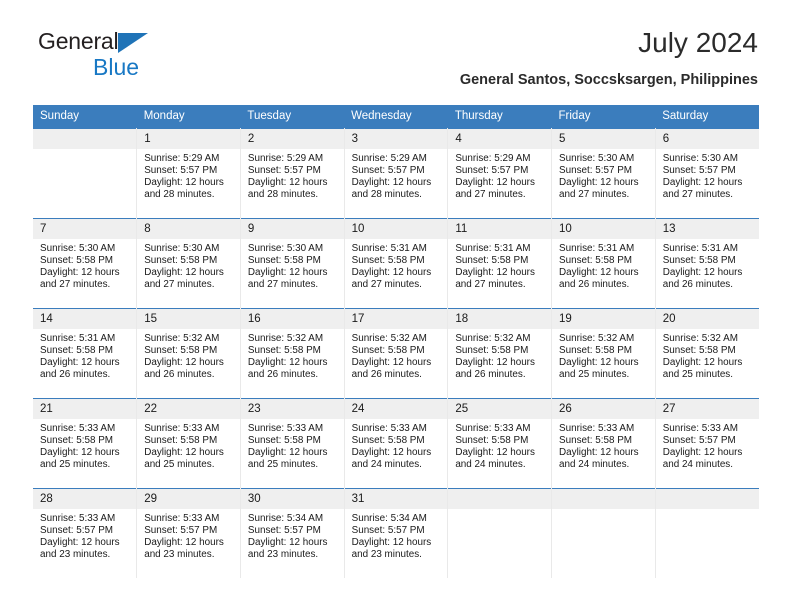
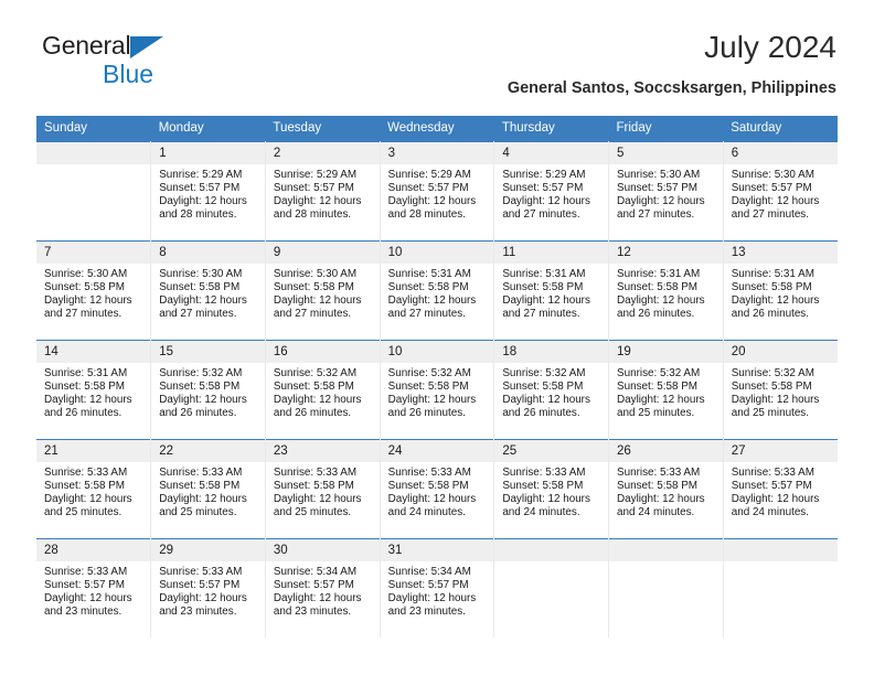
  General
  Blue
  July 2024
  General Santos, Soccsksargen, Philippines
  Sunday	Monday	Tuesday	Wednesday	Thursday	Friday	Saturday
  	1Sunrise: 5:29 AMSunset: 5:57 PMDaylight: 12 hours and 28 minutes.	2Sunrise: 5:29 AMSunset: 5:57 PMDaylight: 12 hours and 28 minutes.	3Sunrise: 5:29 AMSunset: 5:57 PMDaylight: 12 hours and 28 minutes.	4Sunrise: 5:29 AMSunset: 5:57 PMDaylight: 12 hours and 27 minutes.	5Sunrise: 5:30 AMSunset: 5:57 PMDaylight: 12 hours and 27 minutes.	6Sunrise: 5:30 AMSunset: 5:57 PMDaylight: 12 hours and 27 minutes.
- 7Sunrise: 5:30 AMSunset: 5:58 PMDaylight: 12 hours and 27 minutes.	8Sunrise: 5:30 AMSunset: 5:58 PMDaylight: 12 hours and 27 minutes.	9Sunrise: 5:30 AMSunset: 5:58 PMDaylight: 12 hours and 27 minutes.	10Sunrise: 5:31 AMSunset: 5:58 PMDaylight: 12 hours and 27 minutes.	11Sunrise: 5:31 AMSunset: 5:58 PMDaylight: 12 hours and 27 minutes.	10Sunrise: 5:31 AMSunset: 5:58 PMDaylight: 12 hours and 26 minutes.	13Sunrise: 5:31 AMSunset: 5:58 PMDaylight: 12 hours and 26 minutes.
+ 7Sunrise: 5:30 AMSunset: 5:58 PMDaylight: 12 hours and 27 minutes.	8Sunrise: 5:30 AMSunset: 5:58 PMDaylight: 12 hours and 27 minutes.	9Sunrise: 5:30 AMSunset: 5:58 PMDaylight: 12 hours and 27 minutes.	10Sunrise: 5:31 AMSunset: 5:58 PMDaylight: 12 hours and 27 minutes.	11Sunrise: 5:31 AMSunset: 5:58 PMDaylight: 12 hours and 27 minutes.	12Sunrise: 5:31 AMSunset: 5:58 PMDaylight: 12 hours and 26 minutes.	13Sunrise: 5:31 AMSunset: 5:58 PMDaylight: 12 hours and 26 minutes.
- 14Sunrise: 5:31 AMSunset: 5:58 PMDaylight: 12 hours and 26 minutes.	15Sunrise: 5:32 AMSunset: 5:58 PMDaylight: 12 hours and 26 minutes.	16Sunrise: 5:32 AMSunset: 5:58 PMDaylight: 12 hours and 26 minutes.	17Sunrise: 5:32 AMSunset: 5:58 PMDaylight: 12 hours and 26 minutes.	18Sunrise: 5:32 AMSunset: 5:58 PMDaylight: 12 hours and 26 minutes.	19Sunrise: 5:32 AMSunset: 5:58 PMDaylight: 12 hours and 25 minutes.	20Sunrise: 5:32 AMSunset: 5:58 PMDaylight: 12 hours and 25 minutes.
+ 14Sunrise: 5:31 AMSunset: 5:58 PMDaylight: 12 hours and 26 minutes.	15Sunrise: 5:32 AMSunset: 5:58 PMDaylight: 12 hours and 26 minutes.	16Sunrise: 5:32 AMSunset: 5:58 PMDaylight: 12 hours and 26 minutes.	10Sunrise: 5:32 AMSunset: 5:58 PMDaylight: 12 hours and 26 minutes.	18Sunrise: 5:32 AMSunset: 5:58 PMDaylight: 12 hours and 26 minutes.	19Sunrise: 5:32 AMSunset: 5:58 PMDaylight: 12 hours and 25 minutes.	20Sunrise: 5:32 AMSunset: 5:58 PMDaylight: 12 hours and 25 minutes.
  21Sunrise: 5:33 AMSunset: 5:58 PMDaylight: 12 hours and 25 minutes.	22Sunrise: 5:33 AMSunset: 5:58 PMDaylight: 12 hours and 25 minutes.	23Sunrise: 5:33 AMSunset: 5:58 PMDaylight: 12 hours and 25 minutes.	24Sunrise: 5:33 AMSunset: 5:58 PMDaylight: 12 hours and 24 minutes.	25Sunrise: 5:33 AMSunset: 5:58 PMDaylight: 12 hours and 24 minutes.	26Sunrise: 5:33 AMSunset: 5:58 PMDaylight: 12 hours and 24 minutes.	27Sunrise: 5:33 AMSunset: 5:57 PMDaylight: 12 hours and 24 minutes.
  28Sunrise: 5:33 AMSunset: 5:57 PMDaylight: 12 hours and 23 minutes.	29Sunrise: 5:33 AMSunset: 5:57 PMDaylight: 12 hours and 23 minutes.	30Sunrise: 5:34 AMSunset: 5:57 PMDaylight: 12 hours and 23 minutes.	31Sunrise: 5:34 AMSunset: 5:57 PMDaylight: 12 hours and 23 minutes.
